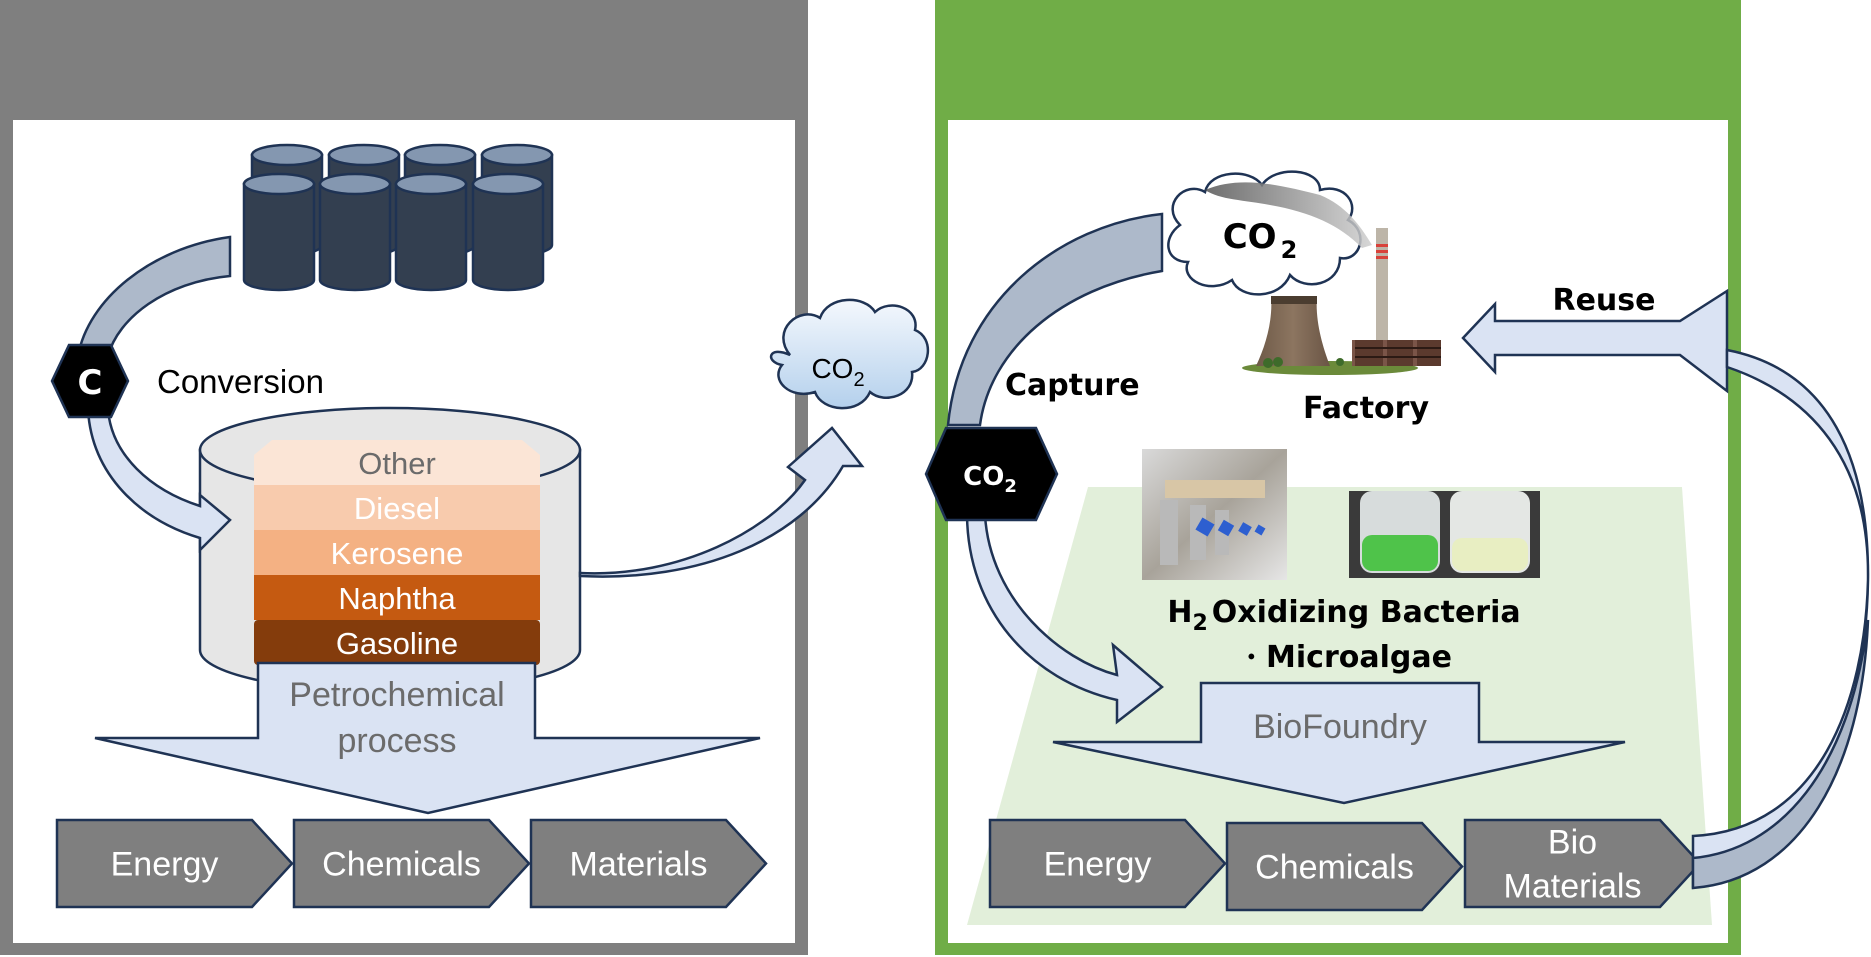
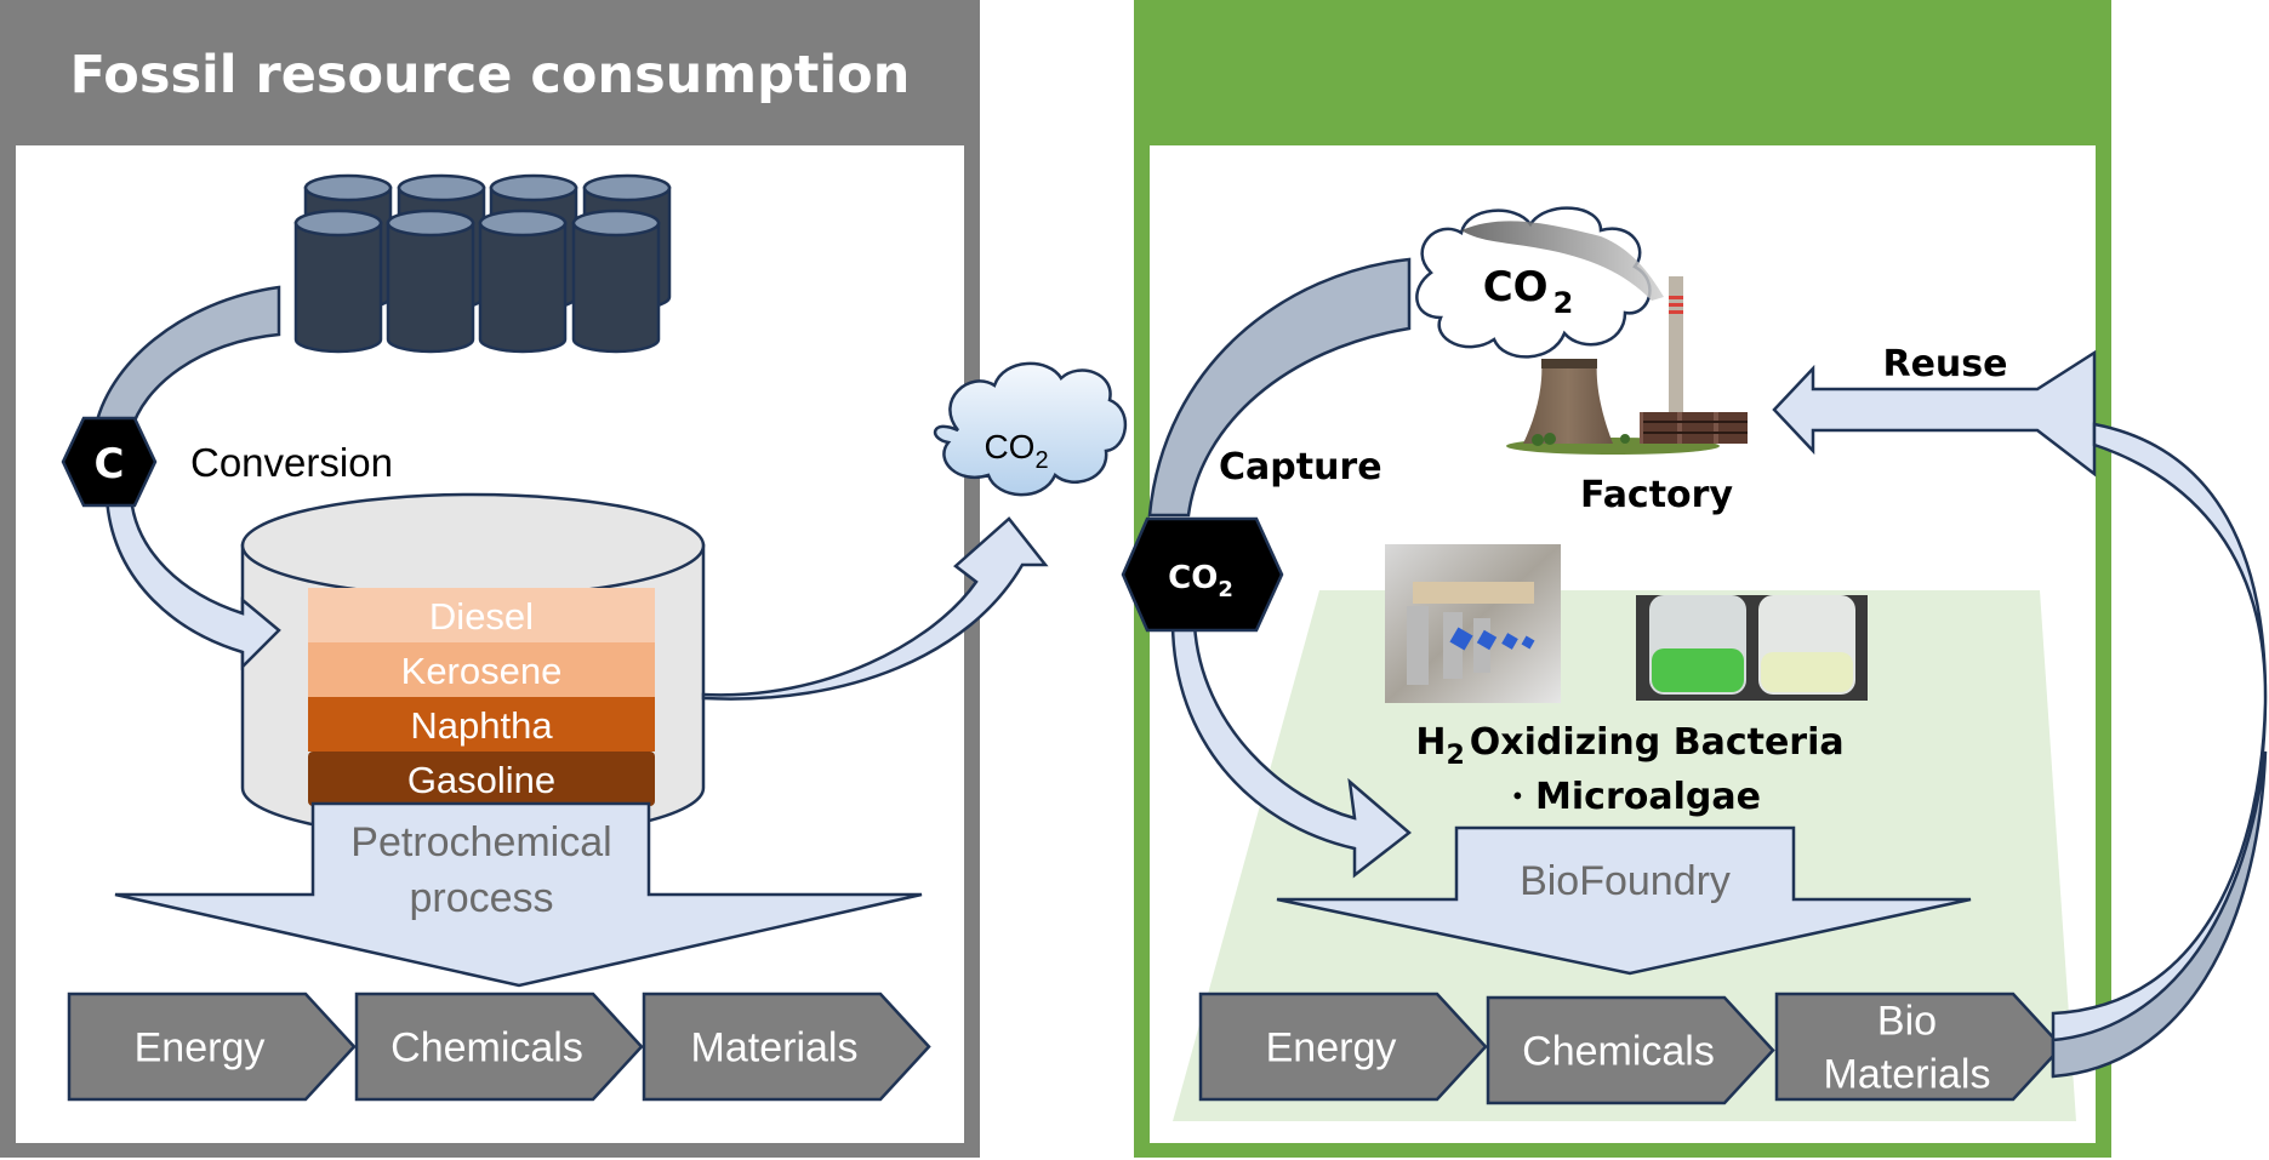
+ Fossil resource consumption
  C
  Conversion
- Other
  Diesel
  Kerosene
  Naphtha
  Gasoline
  Petrochemical
  process
  Energy
  Chemicals
  Materials
  CO2
  CO2
  Capture
  CO 2
  Factory
  Reuse
  H2 Oxidizing Bacteria
  ・Microalgae
  BioFoundry
  Energy
  Chemicals
  Bio
  Materials
